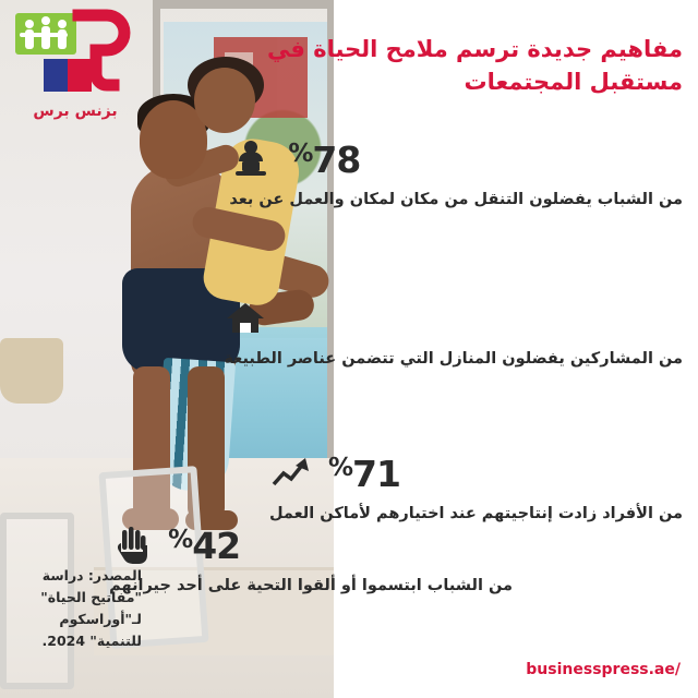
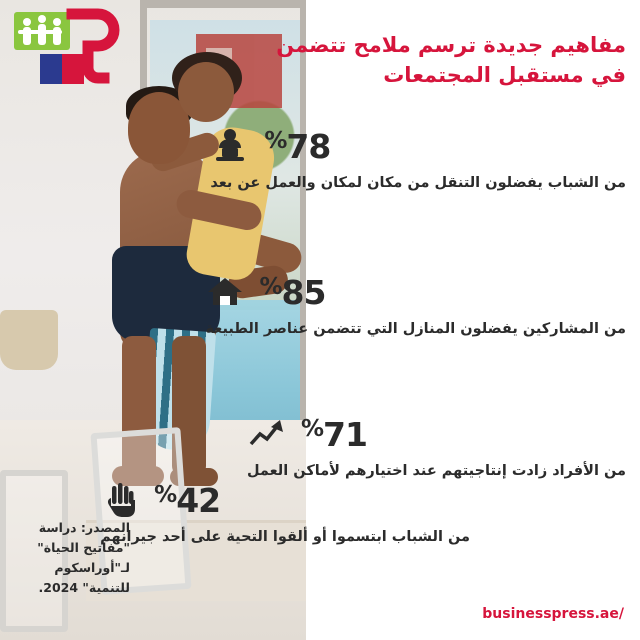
- بزنس برس
- مفاهيم جديدة ترسم ملامح الحياة في مستقبل المجتمعات
+ مفاهيم جديدة ترسم ملامح تتضمن في مستقبل المجتمعات
  %78
  من الشباب يفضلون التنقل من مكان لمكان والعمل عن بعد
+ %85
  من المشاركين يفضلون المنازل التي تتضمن عناصر الطبيعة
  %71
  من الأفراد زادت إنتاجيتهم عند اختيارهم لأماكن العمل
  %42
  من الشباب ابتسموا أو ألقوا التحية على أحد جيرانهم
  المصدر: دراسة "مفاتيح الحياة" لـ"أوراسكوم للتنمية" 2024.
  businesspress.ae/
